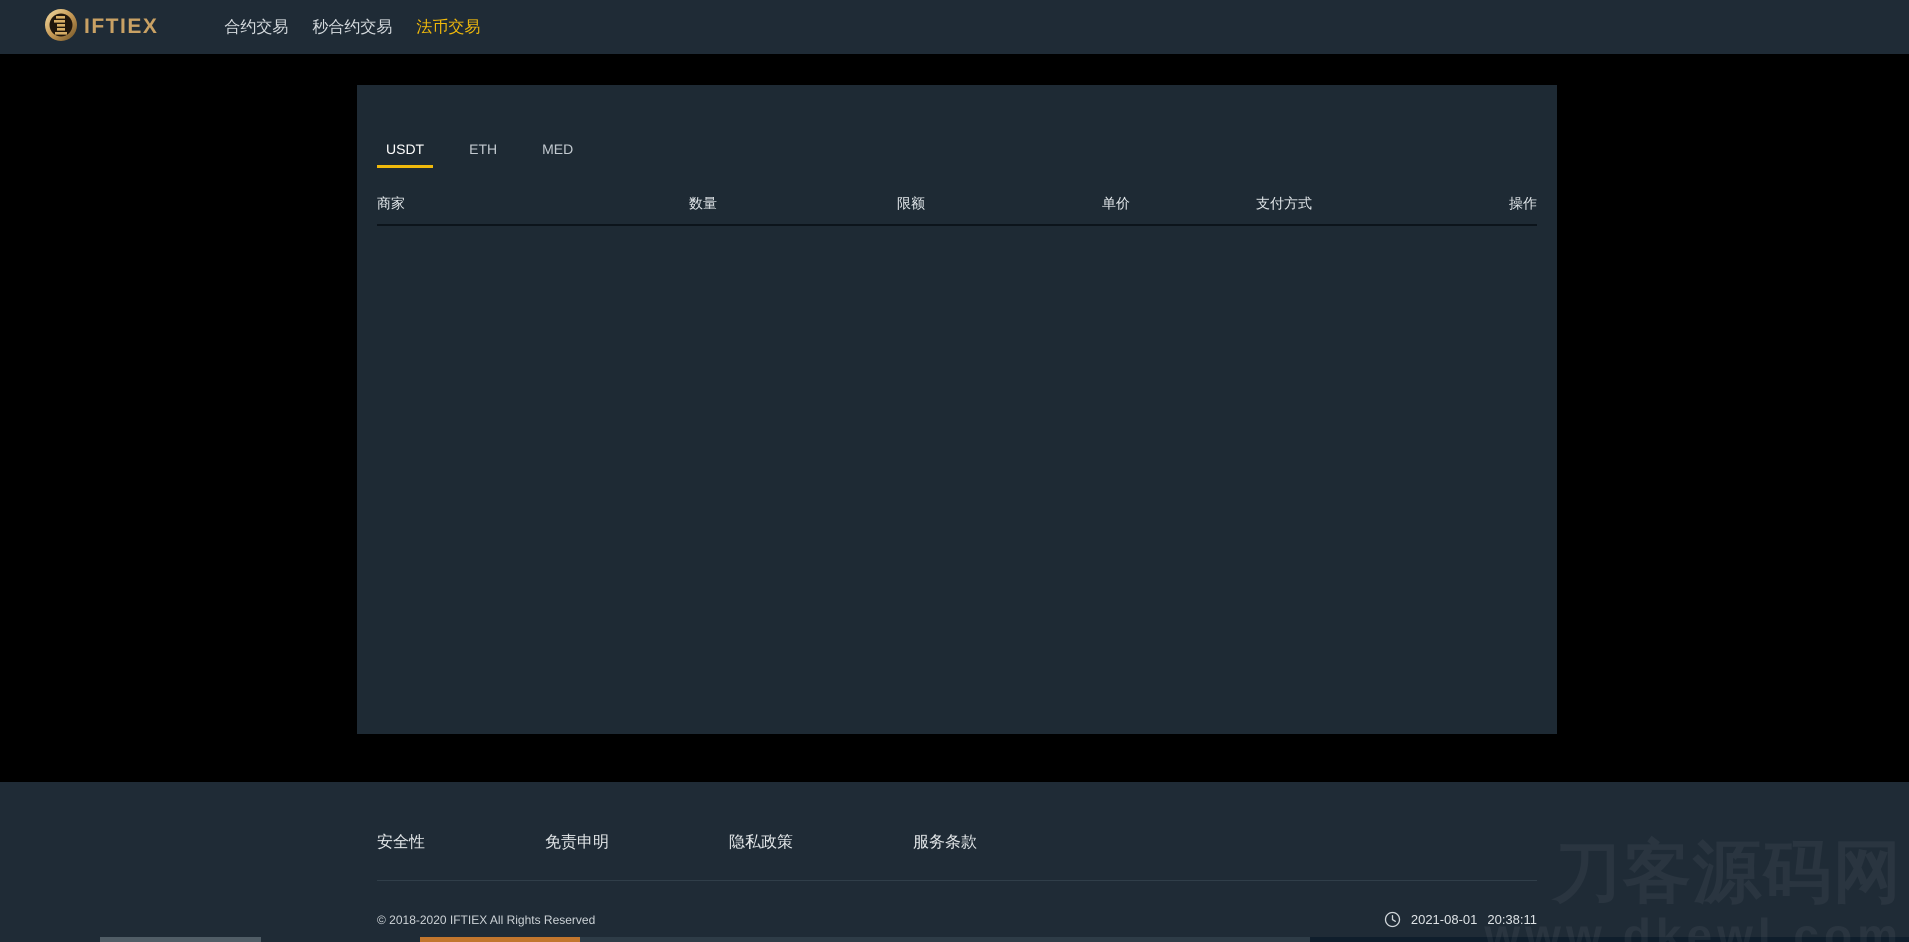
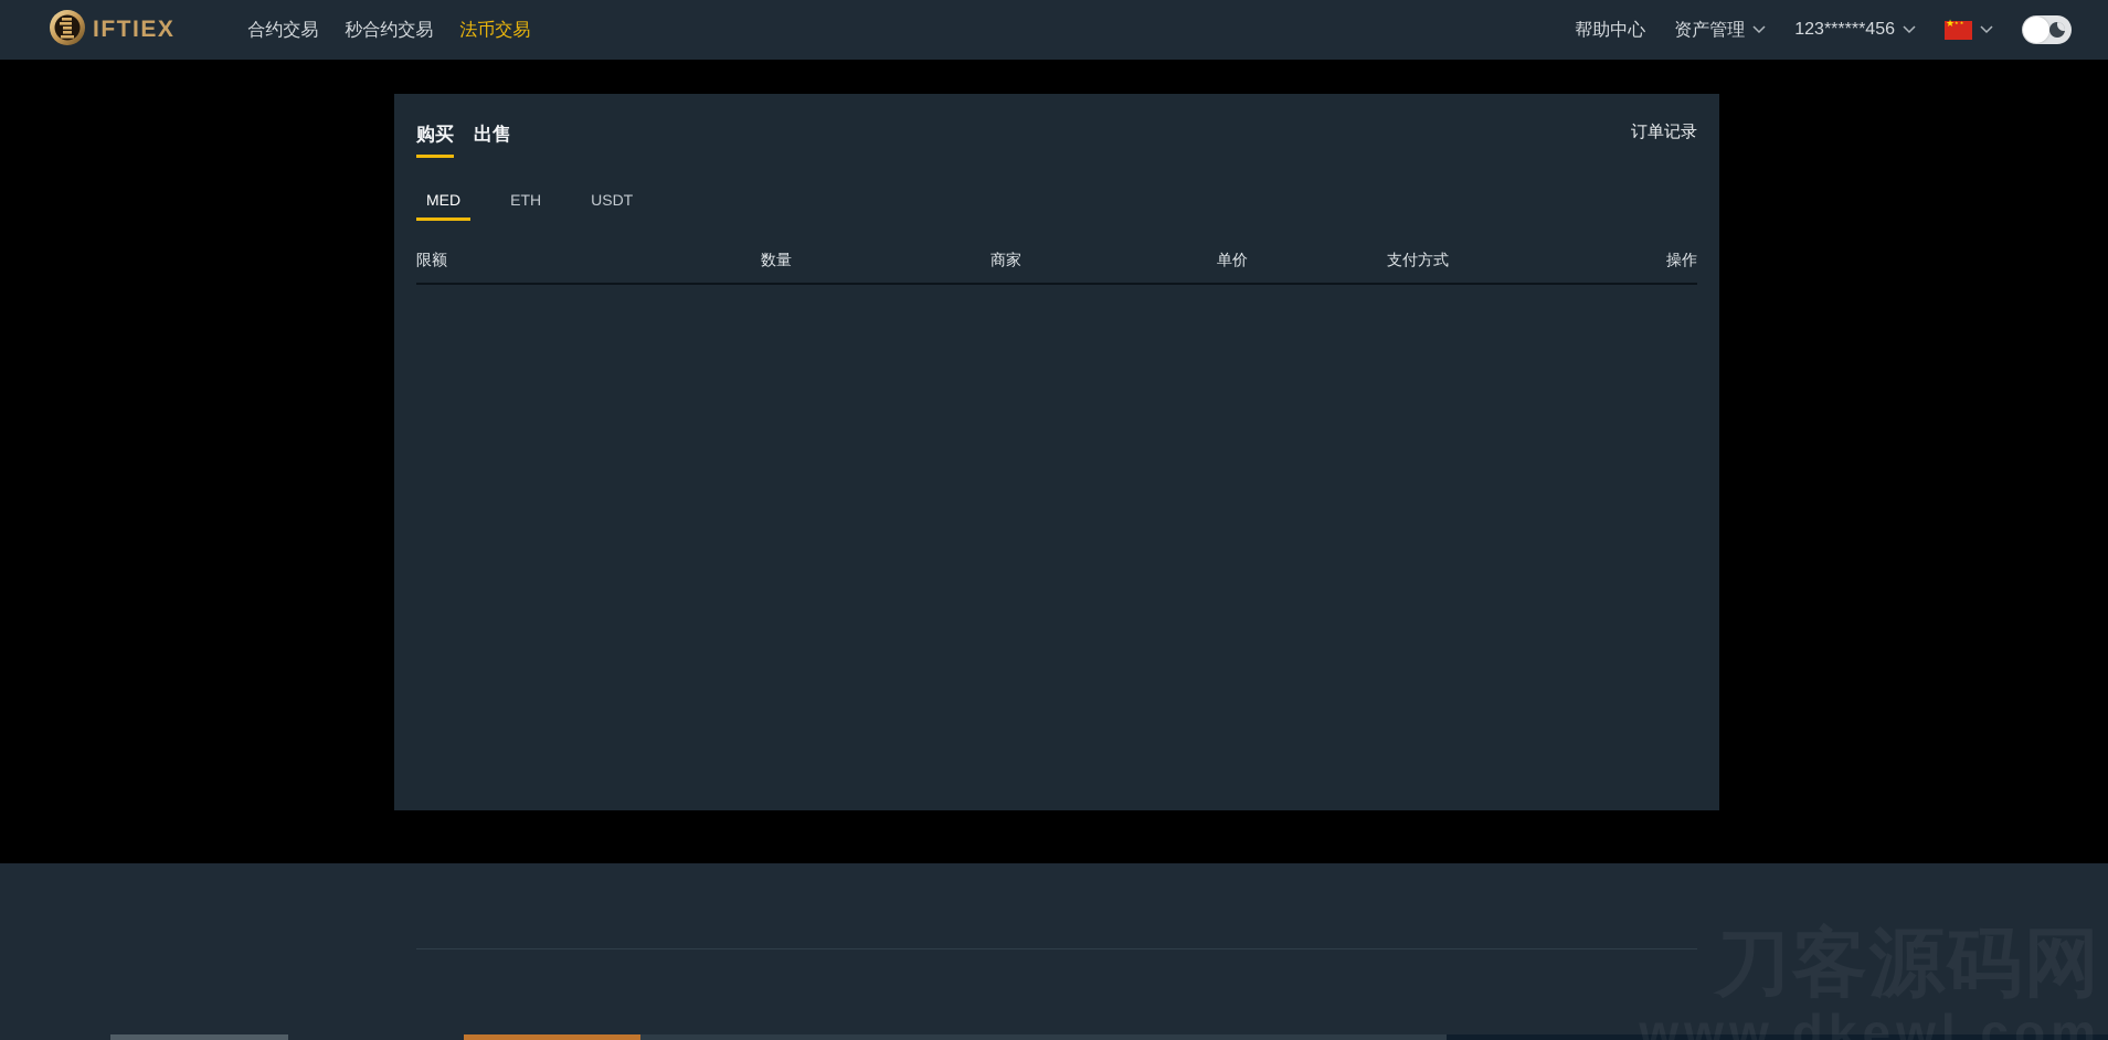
  IFTIEX
  合约交易
  秒合约交易
  法币交易
+ 帮助中心
+ 资产管理
+ 123******456
+ ★
+ 购买
+ 出售
+ 订单记录
- USDT
+ MED
  ETH
- MED
+ USDT
- 商家
+ 限额
  数量
- 限额
+ 商家
  单价
  支付方式
  操作
- 安全性
- 免责申明
- 隐私政策
- 服务条款
- © 2018-2020 IFTIEX All Rights Reserved
- 2021-08-01
- 20:38:11
  www.dkewl.com
